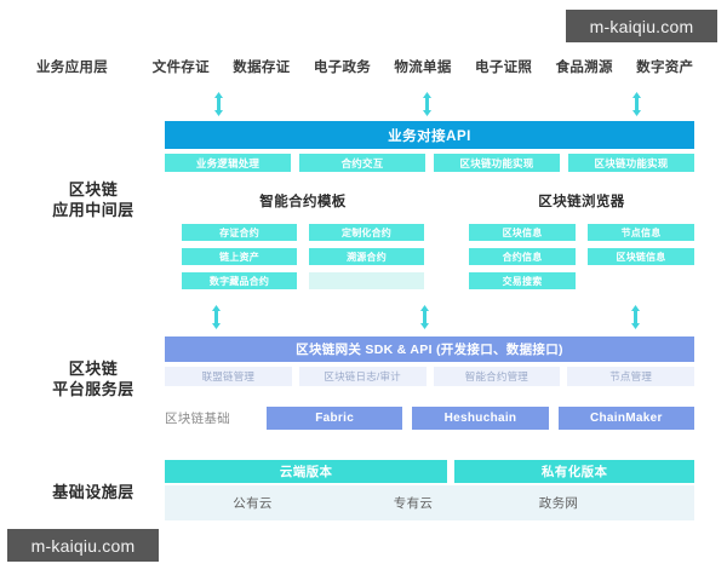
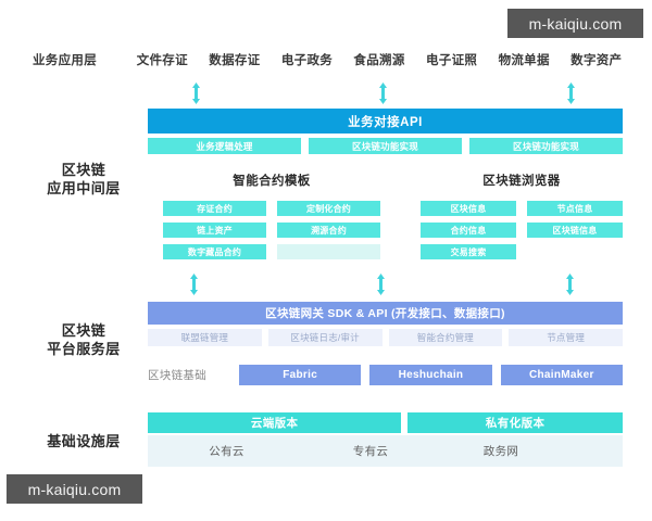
  m-kaiqiu.com
  m-kaiqiu.com
  业务应用层
  文件存证
  数据存证
  电子政务
- 物流单据
+ 食品溯源
  电子证照
- 食品溯源
+ 物流单据
  数字资产
  区块链
  应用中间层
  业务对接API
  业务逻辑处理
- 合约交互
  区块链功能实现
  区块链功能实现
  智能合约模板
  存证合约
  定制化合约
  链上资产
  溯源合约
  数字藏品合约
  区块链浏览器
  区块信息
  节点信息
  合约信息
  区块链信息
  交易搜索
  区块链
  平台服务层
  区块链网关 SDK & API (开发接口、数据接口)
  联盟链管理
  区块链日志/审计
  智能合约管理
  节点管理
  区块链基础
  Fabric
  Heshuchain
  ChainMaker
  基础设施层
  云端版本
  私有化版本
  公有云
  专有云
  政务网
